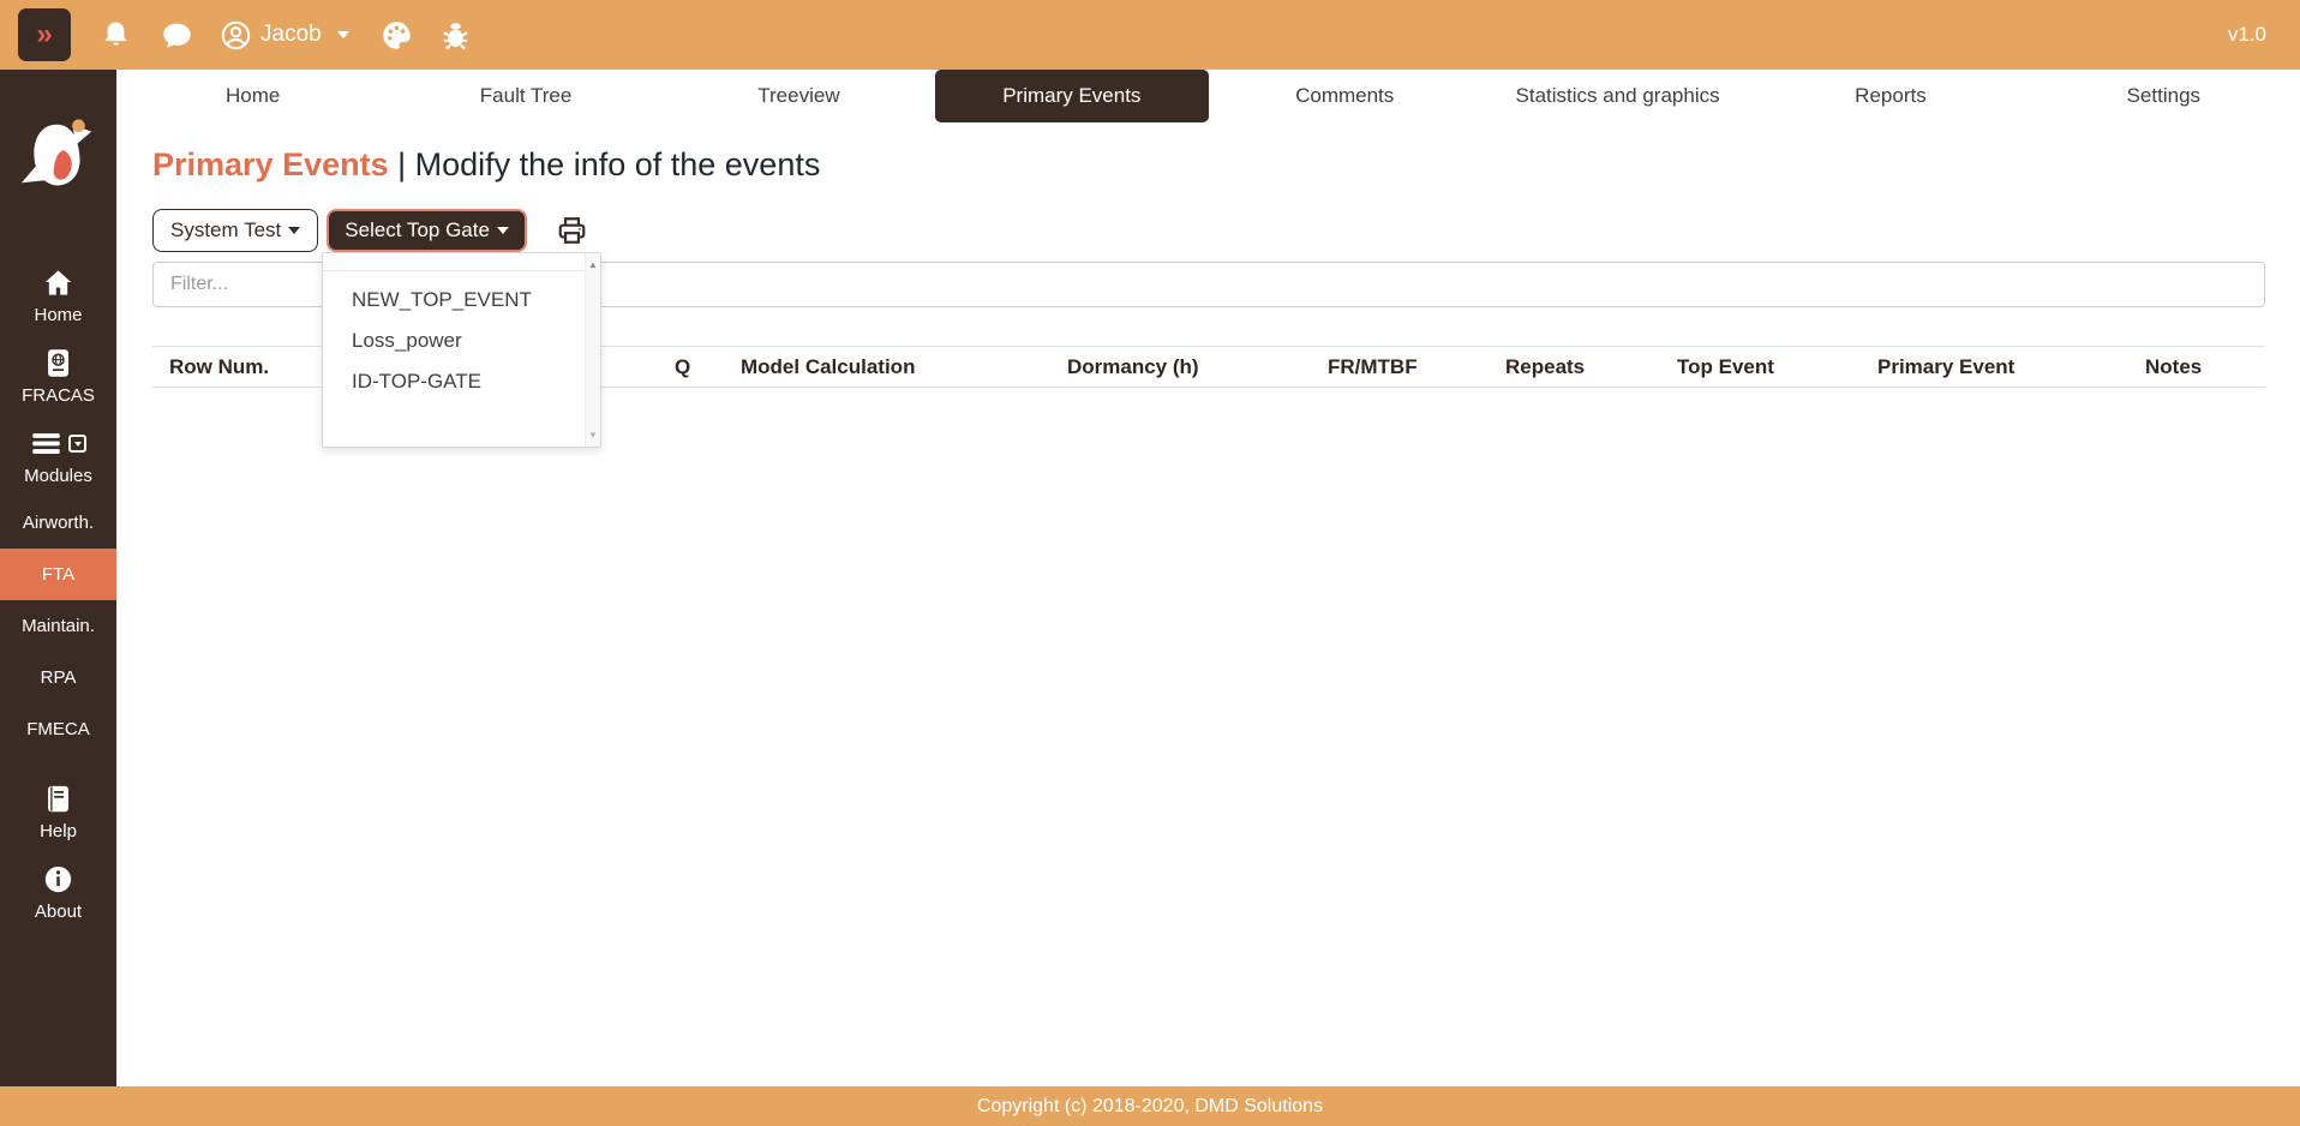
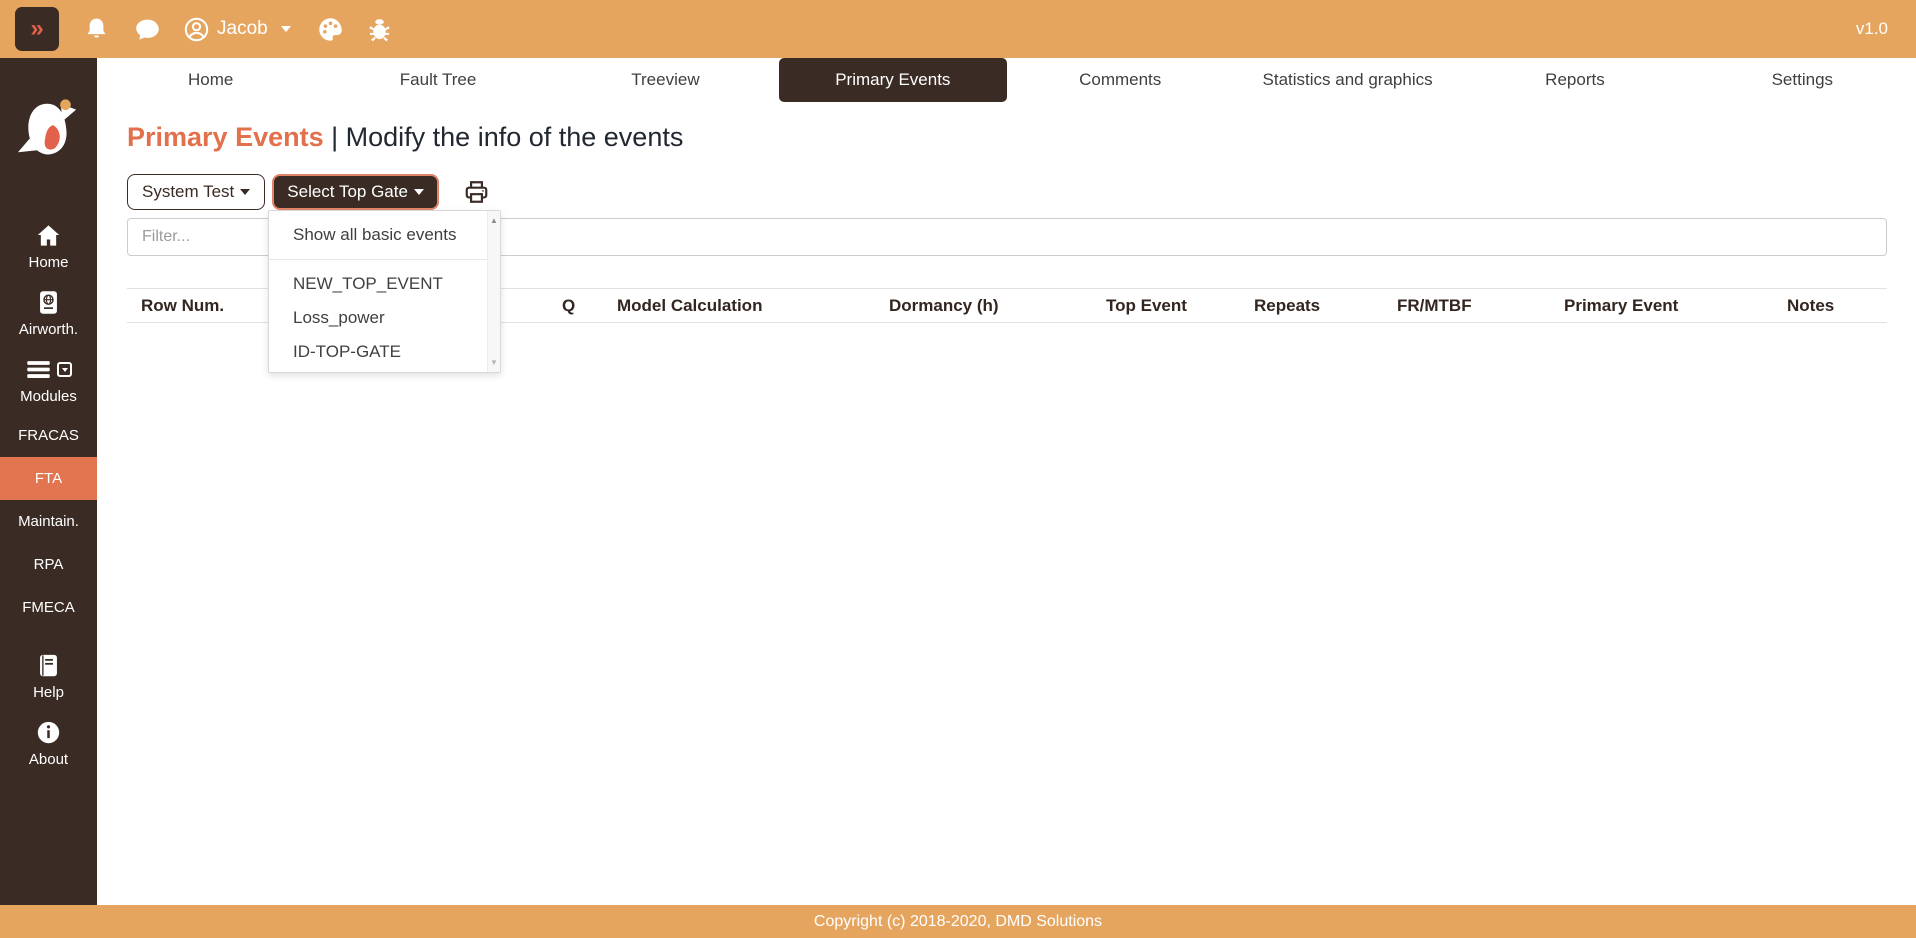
  »
  Jacob
  v1.0
  Home
- FRACAS
+ Airworth.
  Modules
- Airworth.
+ FRACAS
  FTA
  Maintain.
  RPA
  FMECA
  Help
  About
  Home
  Fault Tree
  Treeview
  Primary Events
  Comments
  Statistics and graphics
  Reports
  Settings
  Primary Events | Modify the info of the events
  System Test
  Select Top Gate
  Filter...
  Row Num.
  Q
  Model Calculation
  Dormancy (h)
- FR/MTBF
+ Top Event
  Repeats
- Top Event
+ FR/MTBF
  Primary Event
  Notes
+ Show all basic events
  NEW_TOP_EVENT
  Loss_power
  ID-TOP-GATE
  ▲
  ▼
  Copyright (c) 2018-2020, DMD Solutions
